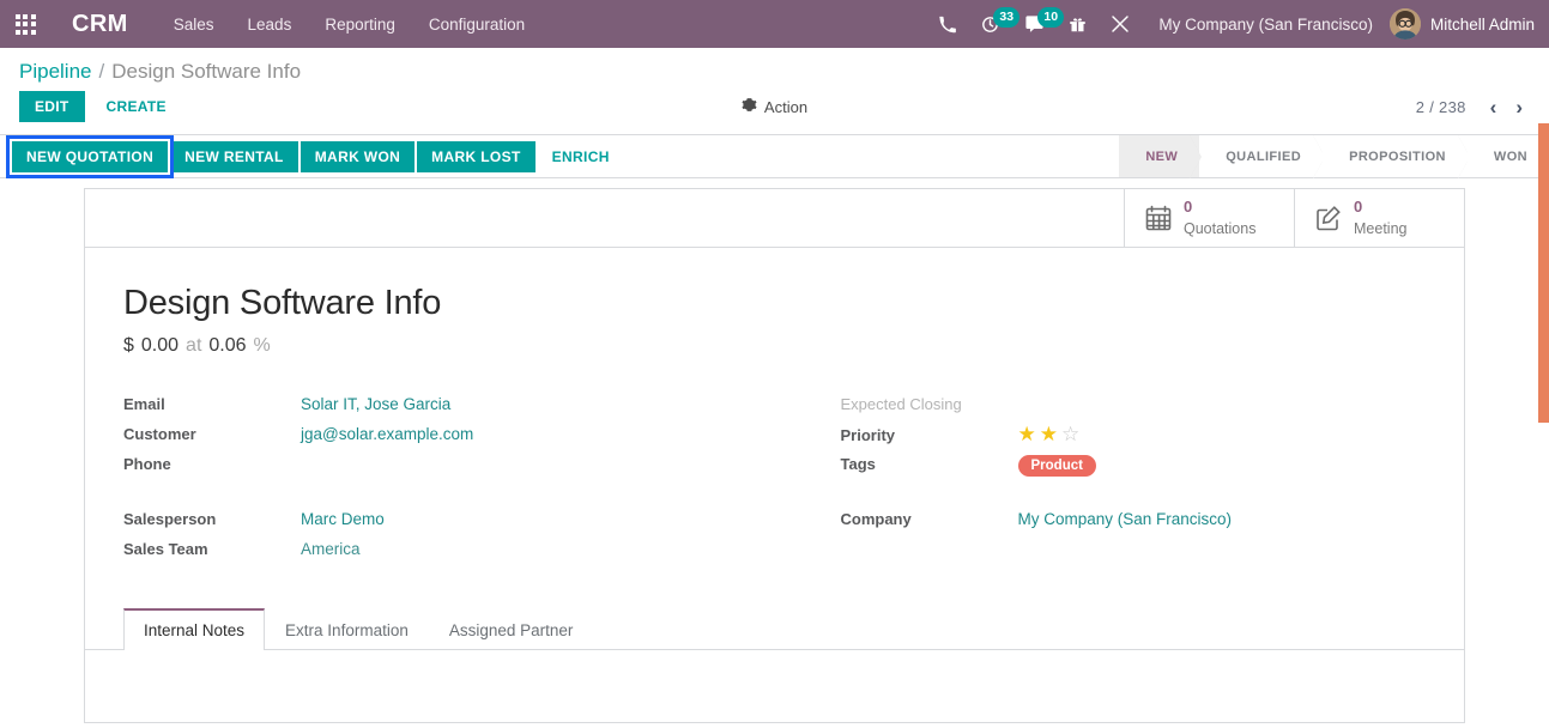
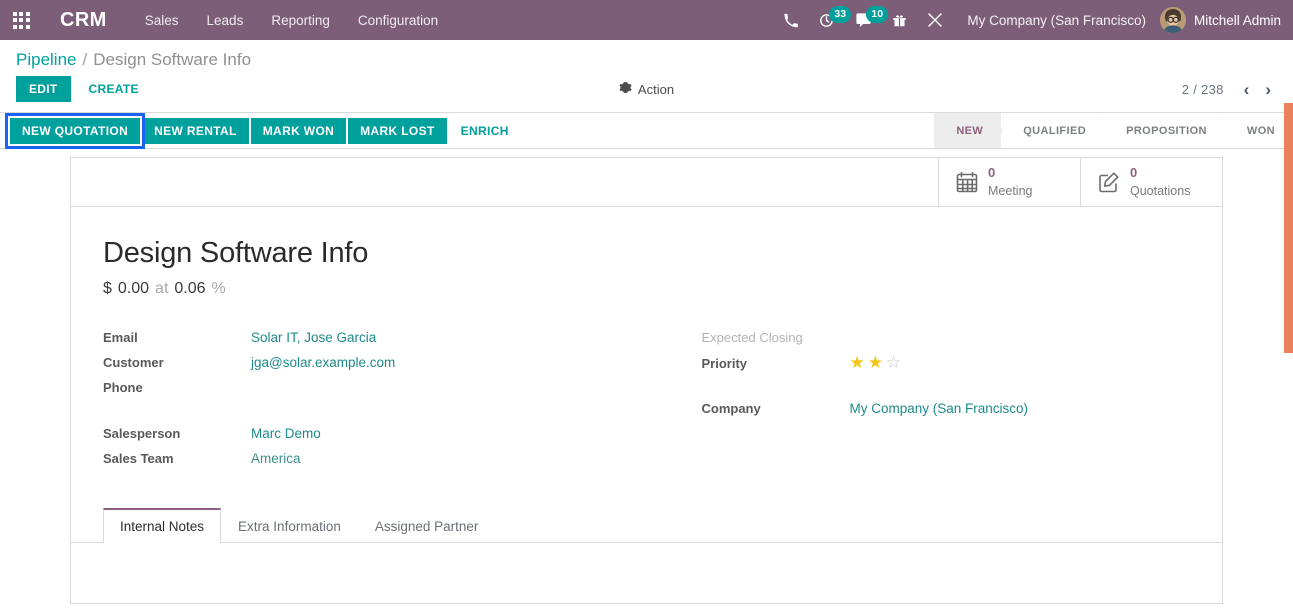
  CRM
  Sales
  Leads
  Reporting
  Configuration
  33
  10
  My Company (San Francisco)
  Mitchell Admin
  Pipeline
  /
  Design Software Info
  EDIT
  CREATE
  Action
  2 / 238
  ‹
  ›
  NEW QUOTATION
  NEW RENTAL
  MARK WON
  MARK LOST
  ENRICH
  NEW
  QUALIFIED
  PROPOSITION
  WON
  0
- Quotations
+ Meeting
  0
- Meeting
+ Quotations
  Design Software Info
  $
  0.00
  at
  0.06
  %
  Email
  Solar IT, Jose Garcia
  Customer
  jga@solar.example.com
  Phone
  Salesperson
  Marc Demo
  Sales Team
  America
  Expected Closing
  Priority
  ★
  ★
  ☆
- Tags
- Product
  Company
  My Company (San Francisco)
  Internal Notes
  Extra Information
  Assigned Partner
